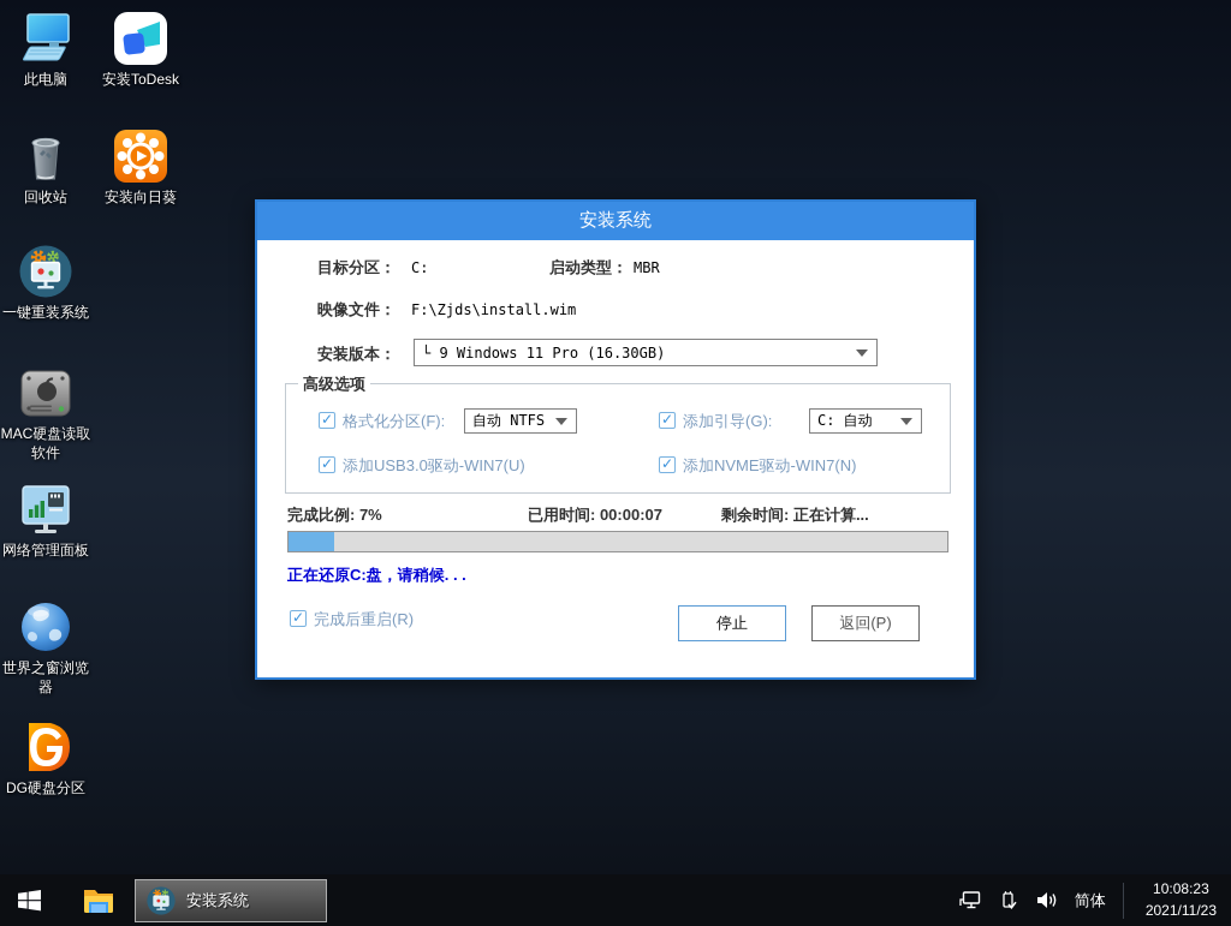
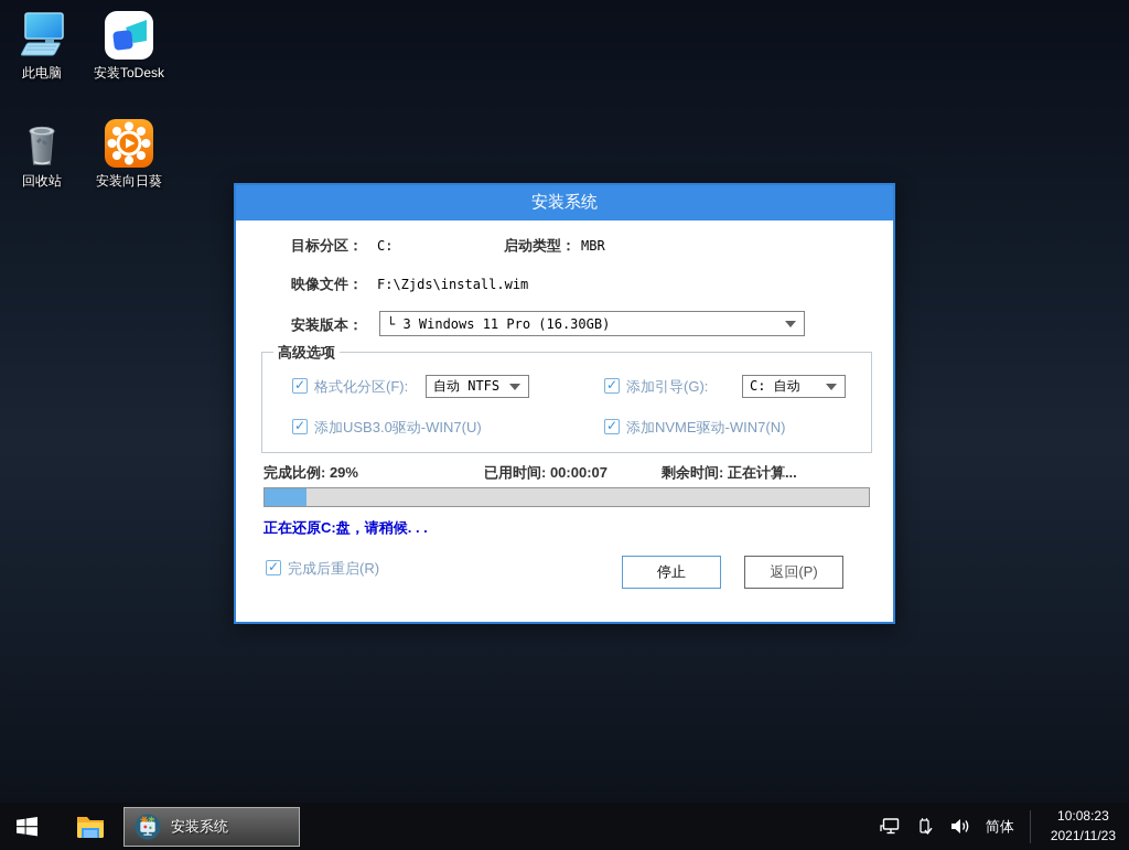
  此电脑
  安装ToDesk
  回收站
  安装向日葵
- 一键重装系统
- MAC硬盘读取软件
- 网络管理面板
- 世界之窗浏览器
- DG硬盘分区
  安装系统
  目标分区：
  C:
  启动类型：
  MBR
  映像文件：
  F:\Zjds\install.wim
  安装版本：
- └ 9 Windows 11 Pro (16.30GB)
+ └ 3 Windows 11 Pro (16.30GB)
  高级选项
  格式化分区(F):
  自动 NTFS
  添加引导(G):
  C: 自动
  添加USB3.0驱动-WIN7(U)
  添加NVME驱动-WIN7(N)
- 完成比例: 7%
+ 完成比例: 29%
  已用时间: 00:00:07
  剩余时间: 正在计算...
  正在还原C:盘，请稍候. . .
  完成后重启(R)
  停止
  返回(P)
  安装系统
  简体
  10:08:23
  2021/11/23
